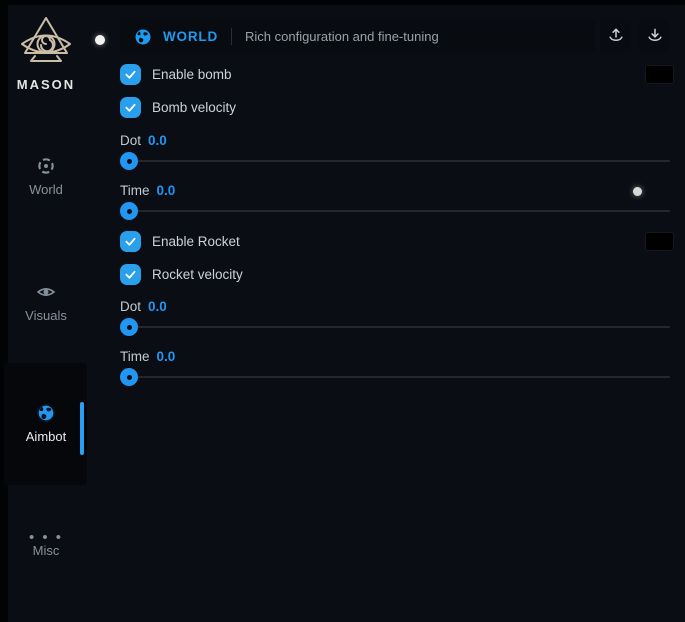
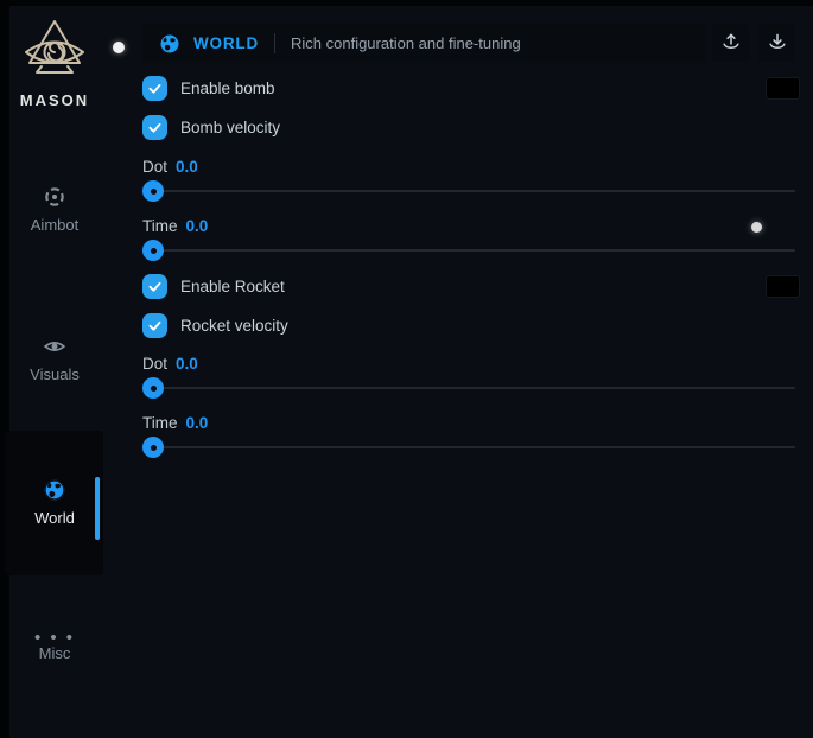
  MASON
- World
+ Aimbot
  Visuals
- Aimbot
+ World
  • • •
  Misc
  WORLD
  Rich configuration and fine-tuning
  Enable bomb
  Bomb velocity
  Dot 0.0
  Time 0.0
  Enable Rocket
  Rocket velocity
  Dot 0.0
  Time 0.0
